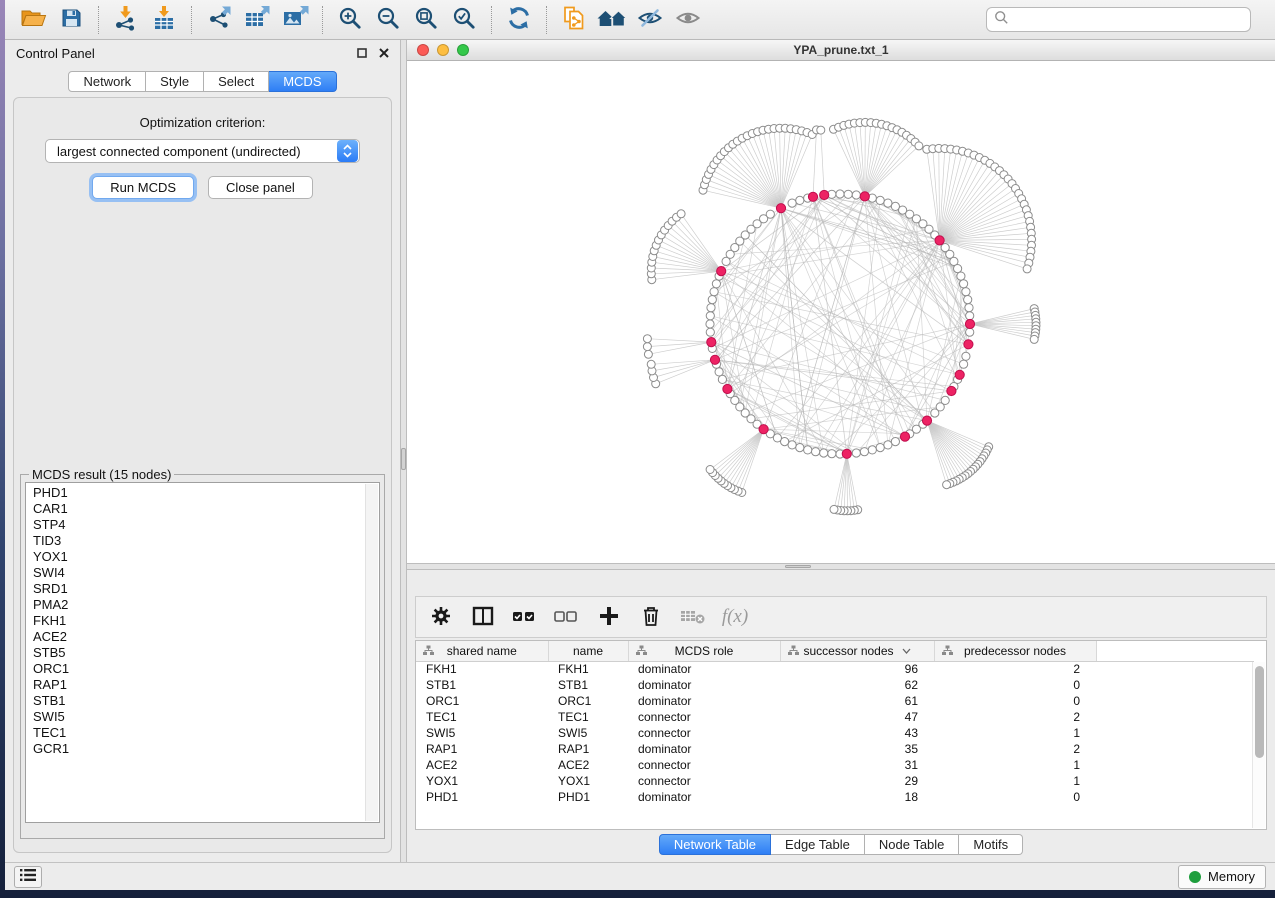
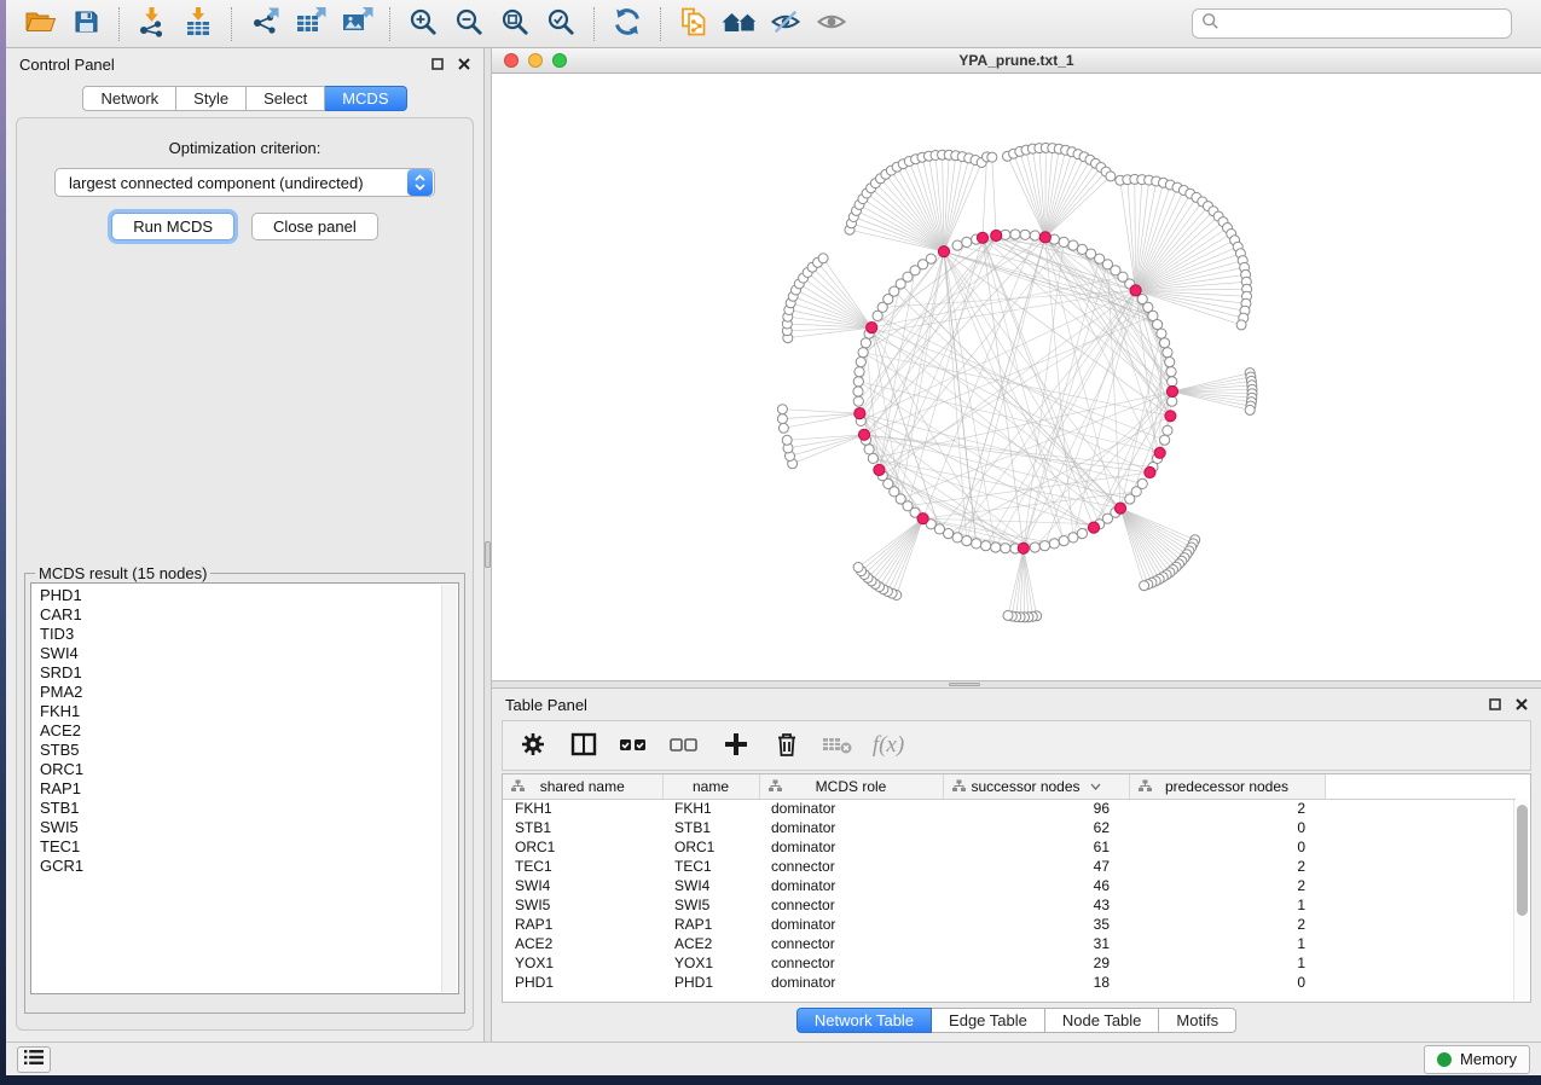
  Control Panel
  Network
  Style
  Select
  MCDS
  Optimization criterion:
  largest connected component (undirected)
  Run MCDS
  Close panel
  MCDS result (15 nodes)
  PHD1
  CAR1
- STP4
  TID3
- YOX1
  SWI4
  SRD1
  PMA2
  FKH1
  ACE2
  STB5
  ORC1
  RAP1
  STB1
  SWI5
  TEC1
  GCR1
  YPA_prune.txt_1
+ Table Panel
  f(x)
  shared name	name	MCDS role	successor nodes	predecessor nodes
  FKH1	FKH1	dominator	96	2
  STB1	STB1	dominator	62	0
  ORC1	ORC1	dominator	61	0
  TEC1	TEC1	connector	47	2
+ SWI4	SWI4	dominator	46	2
  SWI5	SWI5	connector	43	1
  RAP1	RAP1	dominator	35	2
  ACE2	ACE2	connector	31	1
  YOX1	YOX1	connector	29	1
  PHD1	PHD1	dominator	18	0
  Network Table
  Edge Table
  Node Table
  Motifs
  Memory
